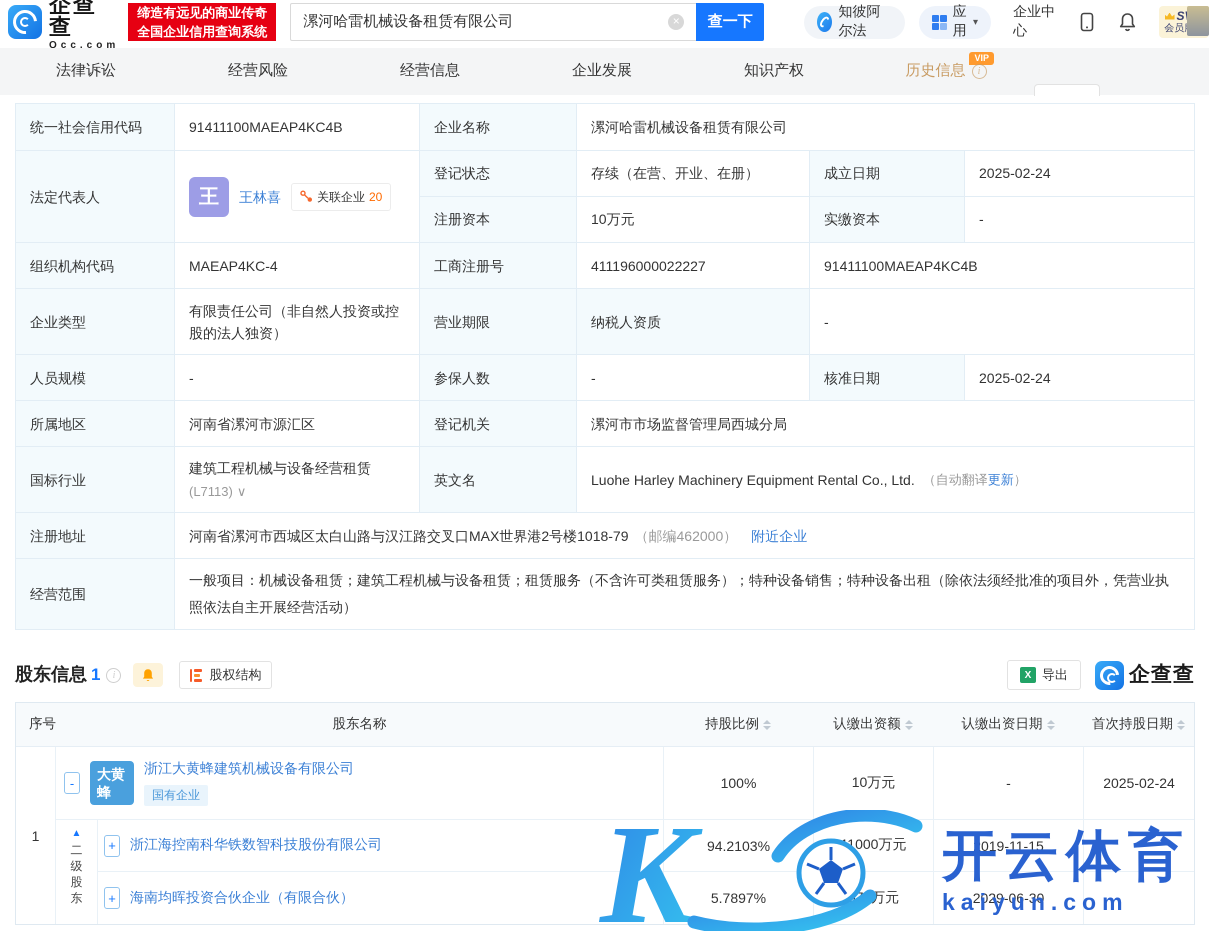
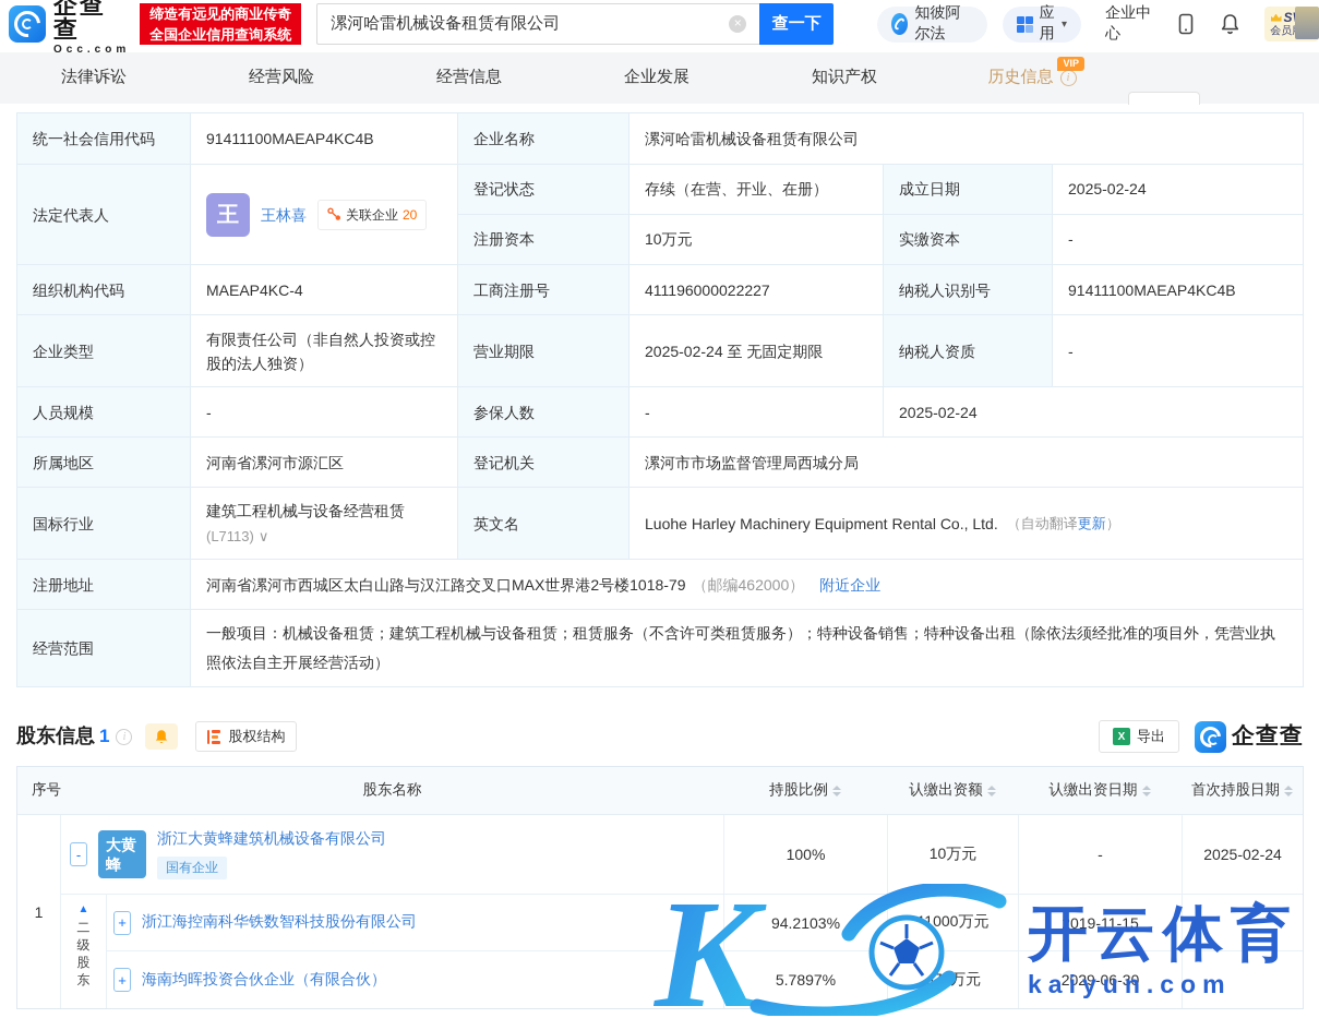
  企查查
  Qcc.com
  缔造有远见的商业传奇
  全国企业信用查询系统
  漯河哈雷机械设备租赁有限公司
  ×
  查一下
  知彼阿尔法
  应用
  ▾
  企业中心
  法律诉讼
  经营风险
  经营信息
  企业发展
  知识产权
  VIP
  历史信息
  i
  统一社会信用代码
  91411100MAEAP4KC4B
  企业名称
  漯河哈雷机械设备租赁有限公司
  法定代表人
  王
  王林喜
  关联企业
  20
  登记状态
  存续（在营、开业、在册）
  成立日期
  2025-02-24
  注册资本
  10万元
  实缴资本
  -
  组织机构代码
  MAEAP4KC-4
  工商注册号
  411196000022227
+ 纳税人识别号
  91411100MAEAP4KC4B
  企业类型
  有限责任公司（非自然人投资或控股的法人独资）
  营业期限
+ 2025-02-24 至 无固定期限
  纳税人资质
  -
  人员规模
  -
  参保人数
  -
- 核准日期
  2025-02-24
  所属地区
  河南省漯河市源汇区
  登记机关
  漯河市市场监督管理局西城分局
  国标行业
  建筑工程机械与设备经营租赁
  (L7113)
  ∨
  英文名
  Luohe Harley Machinery Equipment Rental Co., Ltd.
  （自动翻译更新）
  注册地址
  河南省漯河市西城区太白山路与汉江路交叉口MAX世界港2号楼1018-79
  （邮编462000）
  附近企业
  经营范围
  一般项目：机械设备租赁；建筑工程机械与设备租赁；租赁服务（不含许可类租赁服务）；特种设备销售；特种设备出租（除依法须经批准的项目外，凭营业执照依法自主开展经营活动）
  股东信息
  1
  i
  股权结构
  X
  导出
  企查查
  序号
  股东名称
  持股比例
  认缴出资额
  认缴出资日期
  首次持股日期
  1
  -
  大黄蜂
  浙江大黄蜂建筑机械设备有限公司
  国有企业
  100%
  10万元
  -
  2025-02-24
  ▲
  二级股东
  +
  浙江海控南科华铁数智科技股份有限公司
  94.2103%
  1000万元
  2019-11-15
  +
  海南均晖投资合伙企业（有限合伙）
  5.7897%
  2029-06-30
  K
  开云体育
  kaiyun.com
